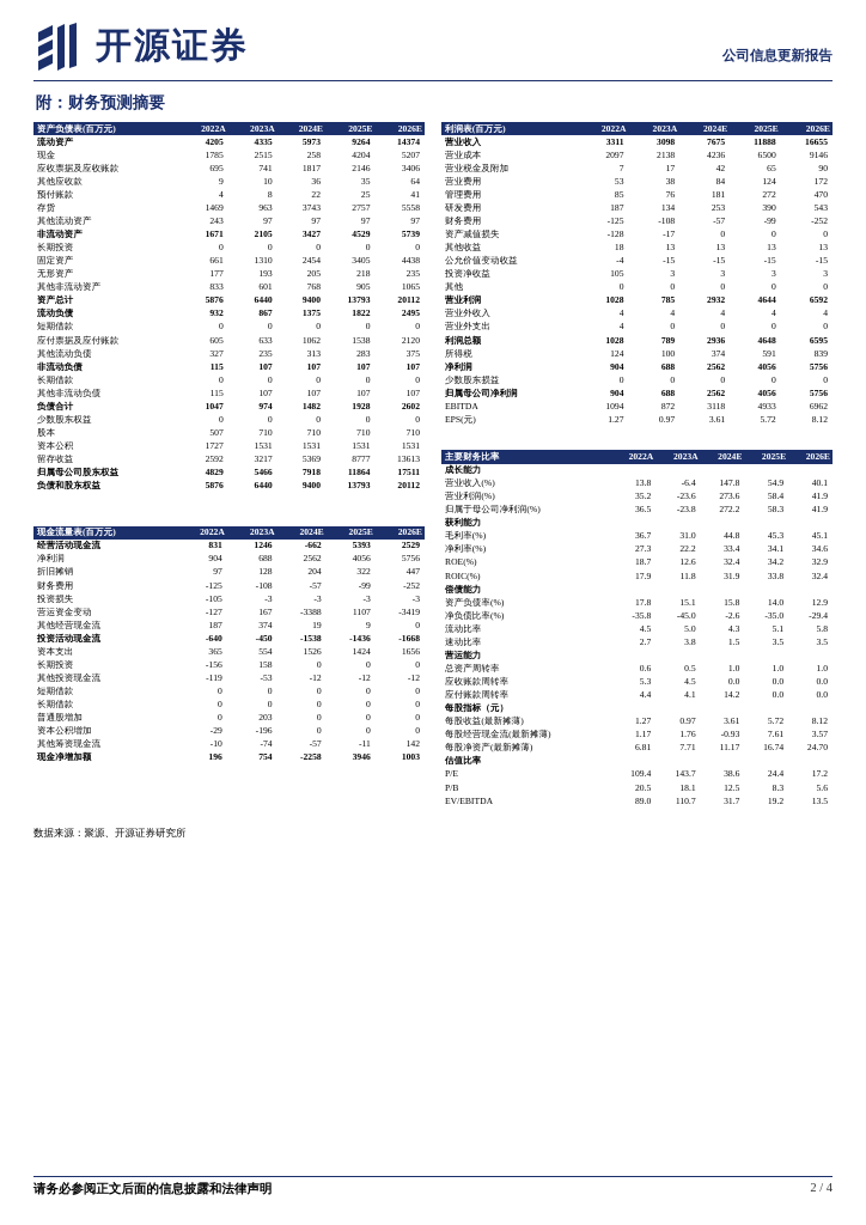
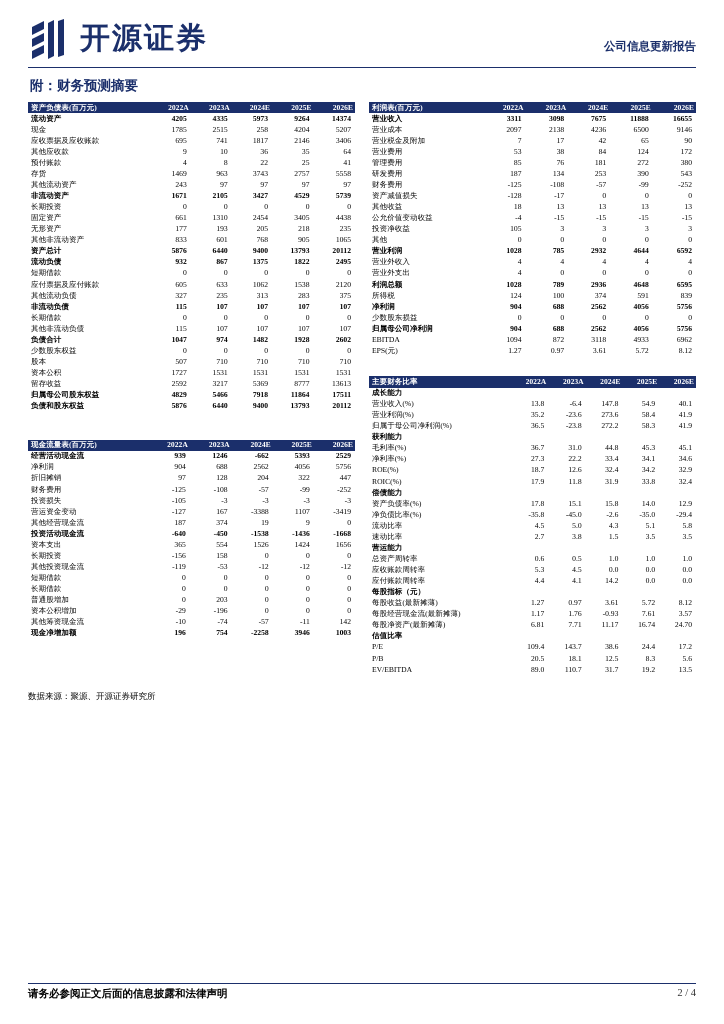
  开源证券
  公司信息更新报告
  附：财务预测摘要
  资产负债表(百万元)	2022A	2023A	2024E	2025E	2026E
  流动资产	4205	4335	5973	9264	14374
  现金	1785	2515	258	4204	5207
  应收票据及应收账款	695	741	1817	2146	3406
  其他应收款	9	10	36	35	64
  预付账款	4	8	22	25	41
  存货	1469	963	3743	2757	5558
  其他流动资产	243	97	97	97	97
  非流动资产	1671	2105	3427	4529	5739
  长期投资	0	0	0	0	0
  固定资产	661	1310	2454	3405	4438
  无形资产	177	193	205	218	235
  其他非流动资产	833	601	768	905	1065
  资产总计	5876	6440	9400	13793	20112
  流动负债	932	867	1375	1822	2495
  短期借款	0	0	0	0	0
  应付票据及应付账款	605	633	1062	1538	2120
  其他流动负债	327	235	313	283	375
  非流动负债	115	107	107	107	107
  长期借款	0	0	0	0	0
  其他非流动负债	115	107	107	107	107
  负债合计	1047	974	1482	1928	2602
  少数股东权益	0	0	0	0	0
  股本	507	710	710	710	710
  资本公积	1727	1531	1531	1531	1531
  留存收益	2592	3217	5369	8777	13613
  归属母公司股东权益	4829	5466	7918	11864	17511
  负债和股东权益	5876	6440	9400	13793	20112
  现金流量表(百万元)	2022A	2023A	2024E	2025E	2026E
- 经营活动现金流	831	1246	-662	5393	2529
+ 经营活动现金流	939	1246	-662	5393	2529
  净利润	904	688	2562	4056	5756
  折旧摊销	97	128	204	322	447
  财务费用	-125	-108	-57	-99	-252
  投资损失	-105	-3	-3	-3	-3
  营运资金变动	-127	167	-3388	1107	-3419
  其他经营现金流	187	374	19	9	0
  投资活动现金流	-640	-450	-1538	-1436	-1668
  资本支出	365	554	1526	1424	1656
  长期投资	-156	158	0	0	0
  其他投资现金流	-119	-53	-12	-12	-12
  短期借款	0	0	0	0	0
  长期借款	0	0	0	0	0
  普通股增加	0	203	0	0	0
  资本公积增加	-29	-196	0	0	0
  其他筹资现金流	-10	-74	-57	-11	142
  现金净增加额	196	754	-2258	3946	1003
  利润表(百万元)	2022A	2023A	2024E	2025E	2026E
  营业收入	3311	3098	7675	11888	16655
  营业成本	2097	2138	4236	6500	9146
  营业税金及附加	7	17	42	65	90
  营业费用	53	38	84	124	172
- 管理费用	85	76	181	272	470
+ 管理费用	85	76	181	272	380
  研发费用	187	134	253	390	543
  财务费用	-125	-108	-57	-99	-252
  资产减值损失	-128	-17	0	0	0
  其他收益	18	13	13	13	13
  公允价值变动收益	-4	-15	-15	-15	-15
  投资净收益	105	3	3	3	3
  其他	0	0	0	0	0
  营业利润	1028	785	2932	4644	6592
  营业外收入	4	4	4	4	4
  营业外支出	4	0	0	0	0
  利润总额	1028	789	2936	4648	6595
  所得税	124	100	374	591	839
  净利润	904	688	2562	4056	5756
  少数股东损益	0	0	0	0	0
  归属母公司净利润	904	688	2562	4056	5756
  EBITDA	1094	872	3118	4933	6962
  EPS(元)	1.27	0.97	3.61	5.72	8.12
  主要财务比率	2022A	2023A	2024E	2025E	2026E
  成长能力
  营业收入(%)	13.8	-6.4	147.8	54.9	40.1
  营业利润(%)	35.2	-23.6	273.6	58.4	41.9
  归属于母公司净利润(%)	36.5	-23.8	272.2	58.3	41.9
  获利能力
  毛利率(%)	36.7	31.0	44.8	45.3	45.1
  净利率(%)	27.3	22.2	33.4	34.1	34.6
  ROE(%)	18.7	12.6	32.4	34.2	32.9
  ROIC(%)	17.9	11.8	31.9	33.8	32.4
  偿债能力
  资产负债率(%)	17.8	15.1	15.8	14.0	12.9
  净负债比率(%)	-35.8	-45.0	-2.6	-35.0	-29.4
  流动比率	4.5	5.0	4.3	5.1	5.8
  速动比率	2.7	3.8	1.5	3.5	3.5
  营运能力
  总资产周转率	0.6	0.5	1.0	1.0	1.0
  应收账款周转率	5.3	4.5	0.0	0.0	0.0
  应付账款周转率	4.4	4.1	14.2	0.0	0.0
  每股指标（元）
  每股收益(最新摊薄)	1.27	0.97	3.61	5.72	8.12
  每股经营现金流(最新摊薄)	1.17	1.76	-0.93	7.61	3.57
  每股净资产(最新摊薄)	6.81	7.71	11.17	16.74	24.70
  估值比率
  P/E	109.4	143.7	38.6	24.4	17.2
  P/B	20.5	18.1	12.5	8.3	5.6
  EV/EBITDA	89.0	110.7	31.7	19.2	13.5
  数据来源：聚源、开源证券研究所
  请务必参阅正文后面的信息披露和法律声明
  2 / 4
